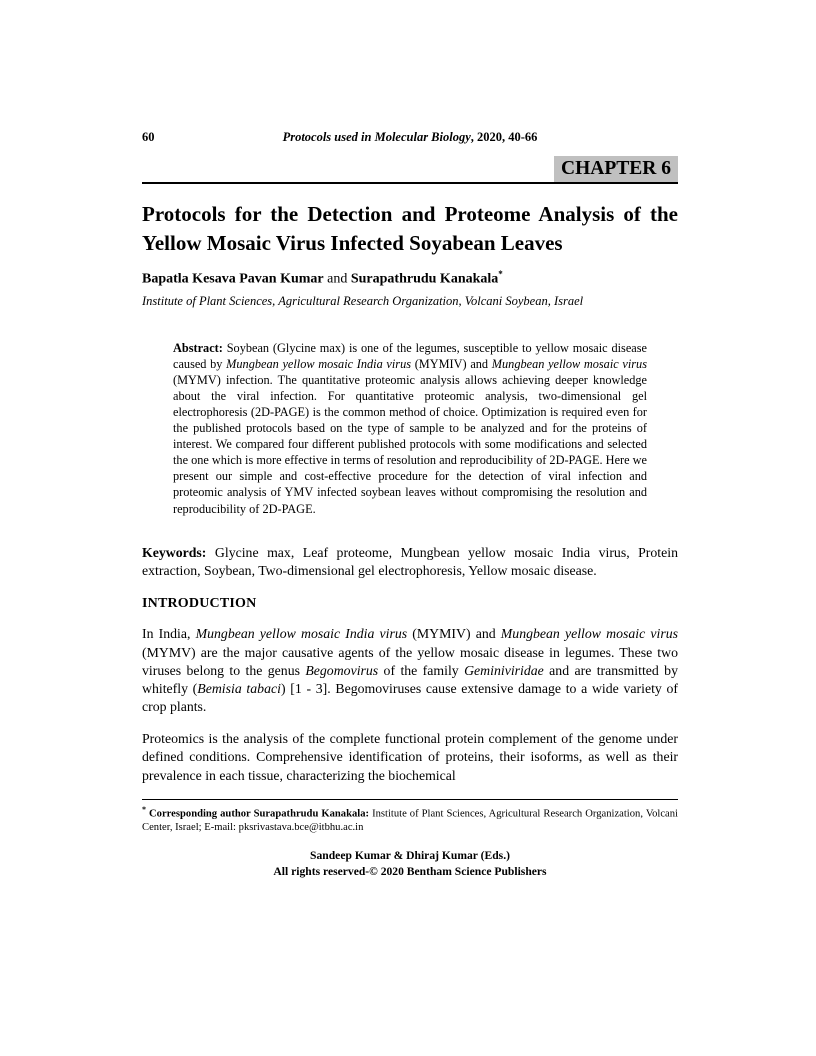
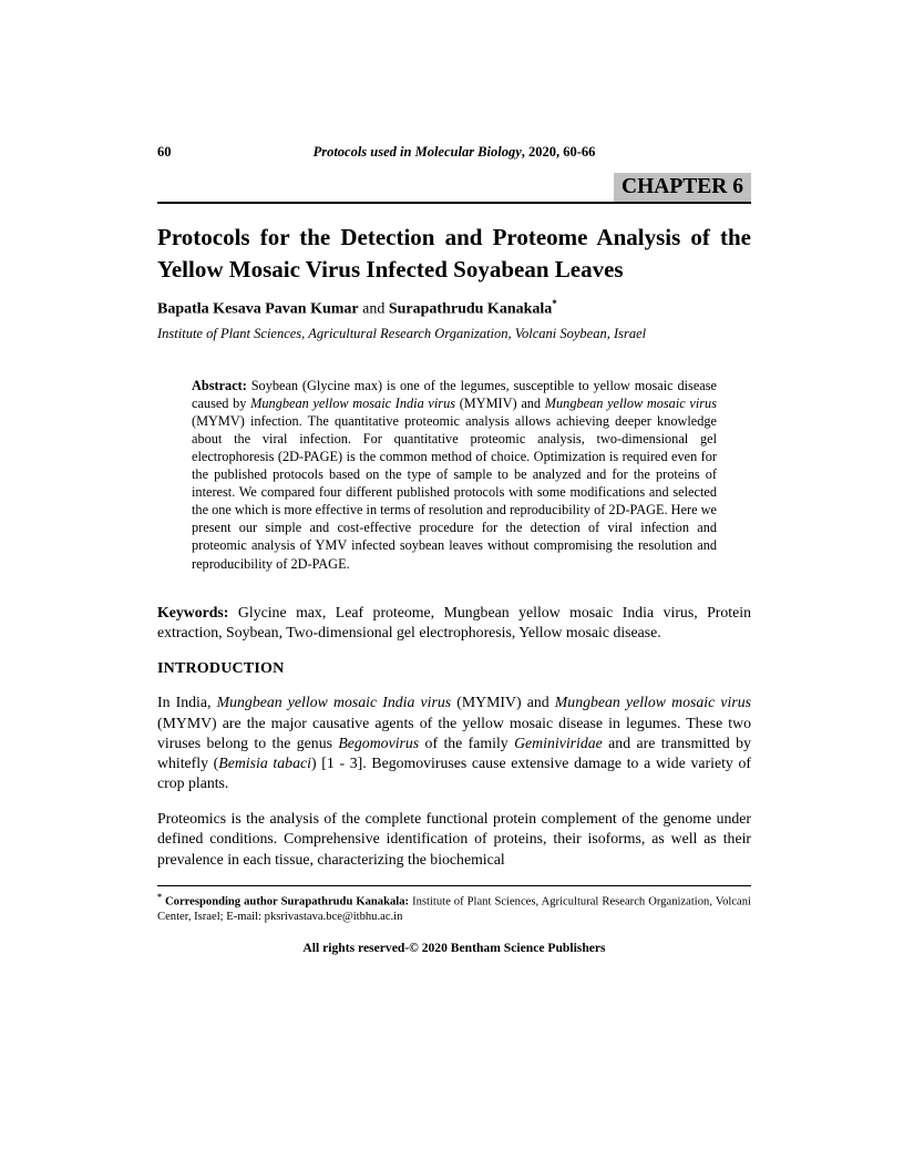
  60
- Protocols used in Molecular Biology, 2020, 40-66
+ Protocols used in Molecular Biology, 2020, 60-66
  CHAPTER 6
  Protocols for the Detection and Proteome Analysis of the Yellow Mosaic Virus Infected Soyabean Leaves
  Bapatla Kesava Pavan Kumar and Surapathrudu Kanakala*
  Institute of Plant Sciences, Agricultural Research Organization, Volcani Soybean, Israel
  Abstract: Soybean (Glycine max) is one of the legumes, susceptible to yellow mosaic disease caused by Mungbean yellow mosaic India virus (MYMIV) and Mungbean yellow mosaic virus (MYMV) infection. The quantitative proteomic analysis allows achieving deeper knowledge about the viral infection. For quantitative proteomic analysis, two-dimensional gel electrophoresis (2D-PAGE) is the common method of choice. Optimization is required even for the published protocols based on the type of sample to be analyzed and for the proteins of interest. We compared four different published protocols with some modifications and selected the one which is more effective in terms of resolution and reproducibility of 2D-PAGE. Here we present our simple and cost-effective procedure for the detection of viral infection and proteomic analysis of YMV infected soybean leaves without compromising the resolution and reproducibility of 2D-PAGE.
  Keywords: Glycine max, Leaf proteome, Mungbean yellow mosaic India virus, Protein extraction, Soybean, Two-dimensional gel electrophoresis, Yellow mosaic disease.
  INTRODUCTION
  In India, Mungbean yellow mosaic India virus (MYMIV) and Mungbean yellow mosaic virus (MYMV) are the major causative agents of the yellow mosaic disease in legumes. These two viruses belong to the genus Begomovirus of the family Geminiviridae and are transmitted by whitefly (Bemisia tabaci) [1 - 3]. Begomoviruses cause extensive damage to a wide variety of crop plants.
  Proteomics is the analysis of the complete functional protein complement of the genome under defined conditions. Comprehensive identification of proteins, their isoforms, as well as their prevalence in each tissue, characterizing the biochemical
  * Corresponding author Surapathrudu Kanakala: Institute of Plant Sciences, Agricultural Research Organization, Volcani Center, Israel; E-mail: pksrivastava.bce@itbhu.ac.in
- Sandeep Kumar & Dhiraj Kumar (Eds.)
  All rights reserved-© 2020 Bentham Science Publishers
